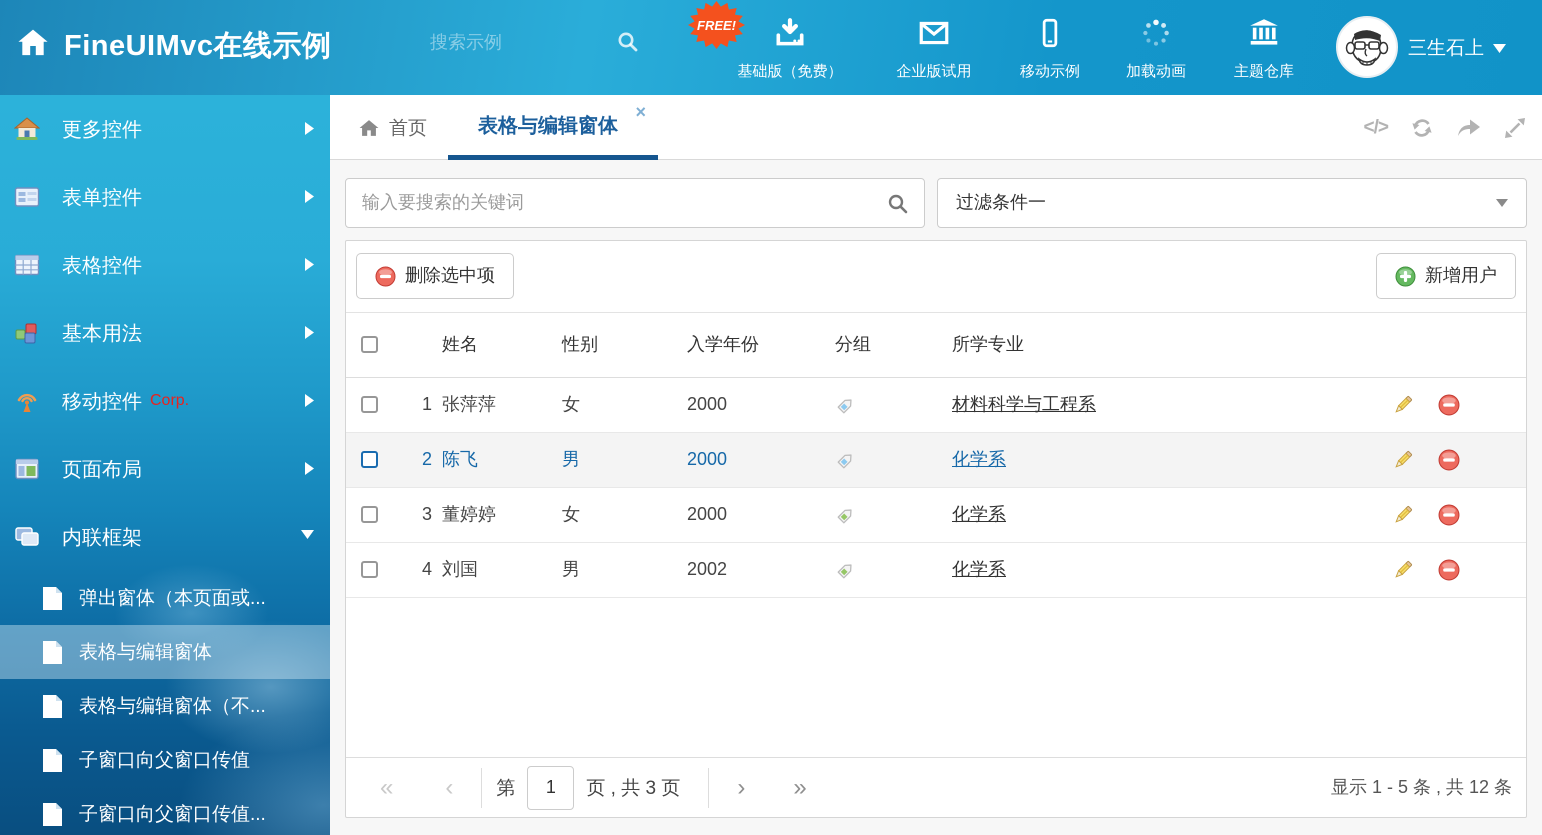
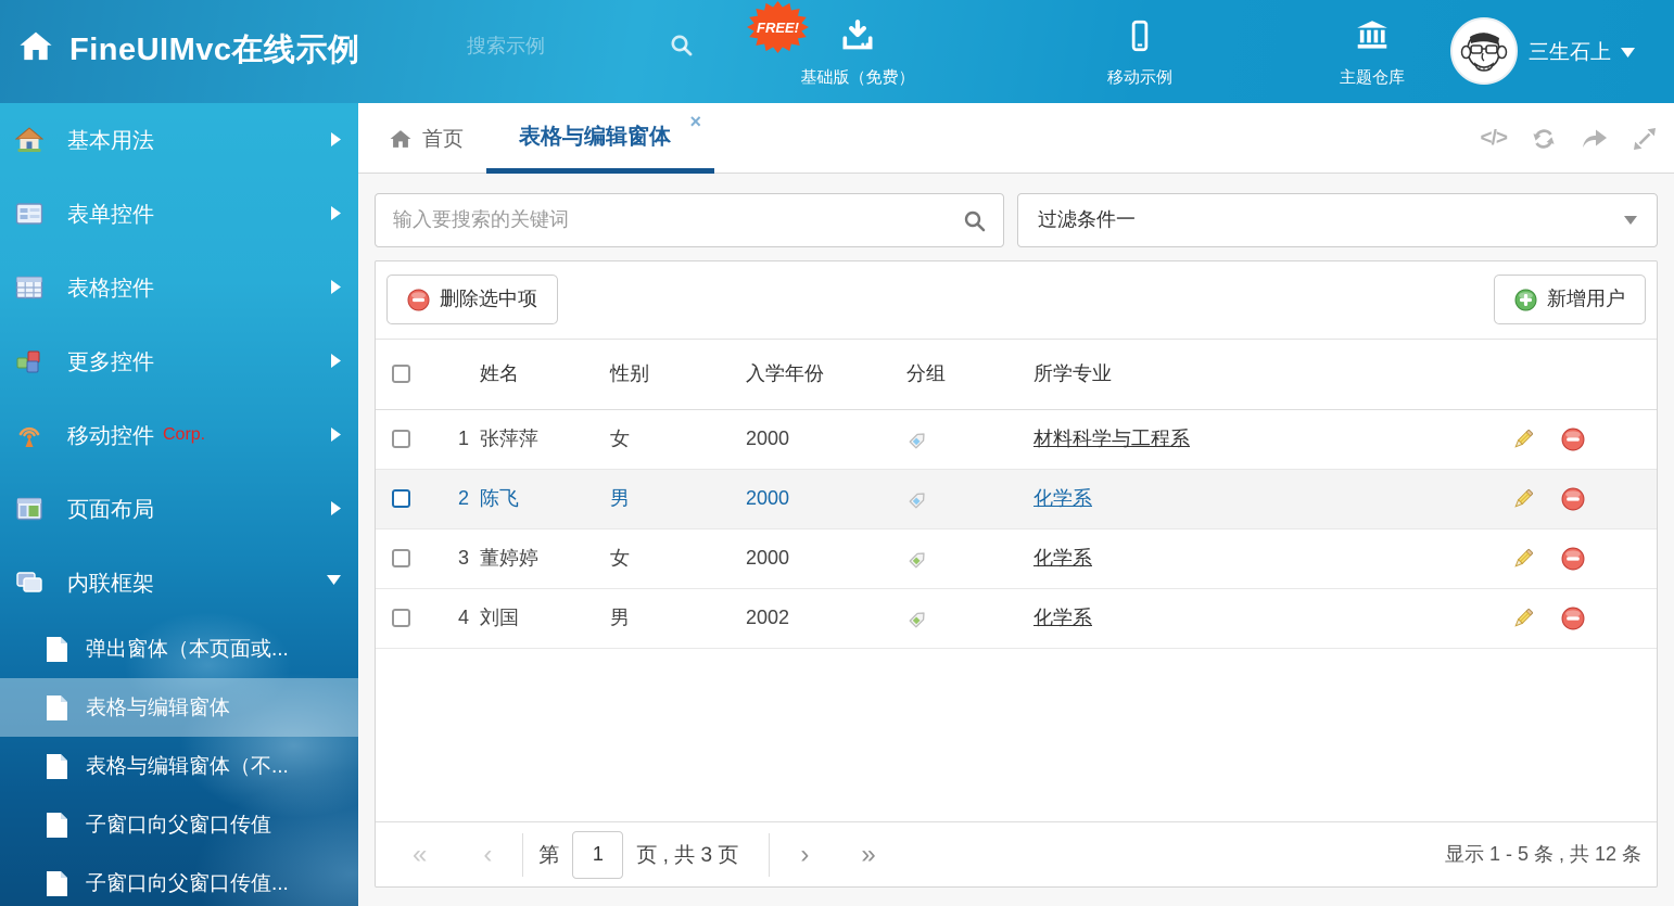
  FineUIMvc在线示例
  搜索示例
  FREE!
  基础版（免费）
- 企业版试用
  移动示例
- 加载动画
  主题仓库
  三生石上
- 更多控件
+ 基本用法
  表单控件
  表格控件
- 基本用法
+ 更多控件
  移动控件
  Corp.
  页面布局
  内联框架
  弹出窗体（本页面或...
  表格与编辑窗体
  表格与编辑窗体（不...
  子窗口向父窗口传值
  子窗口向父窗口传值...
  首页
  表格与编辑窗体
  ×
  </>
  输入要搜索的关键词
  过滤条件一
  删除选中项
  新增用户
  		姓名	性别	入学年份	分组	所学专业
  	1	张萍萍	女	2000		材料科学与工程系
  	2	陈飞	男	2000		化学系
  	3	董婷婷	女	2000		化学系
  	4	刘国	男	2002		化学系
  «
  ‹
  第
  1
  页 , 共 3 页
  ›
  »
  显示 1 - 5 条 , 共 12 条
